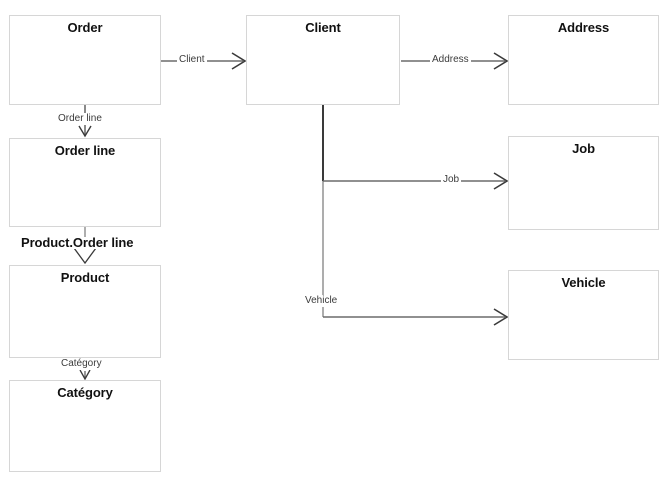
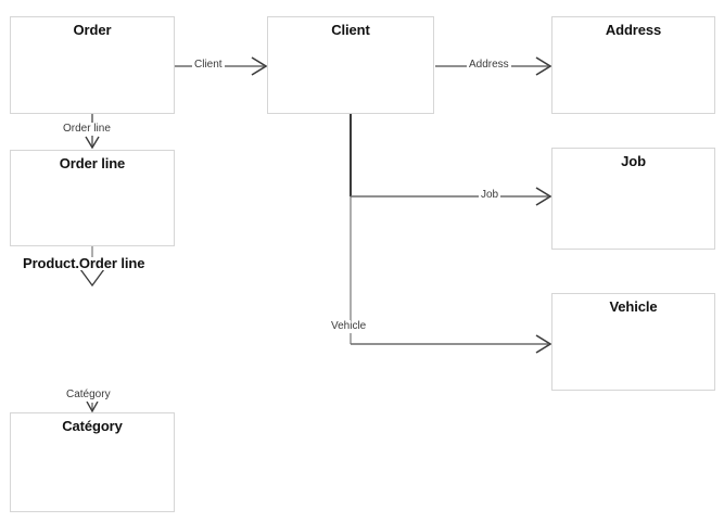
  Order
  Order line
- Product
  Catégory
  Client
  Address
  Job
  Vehicle
  Client
  Order line
  Product.Order line
  Catégory
  Address
  Job
  Vehicle
